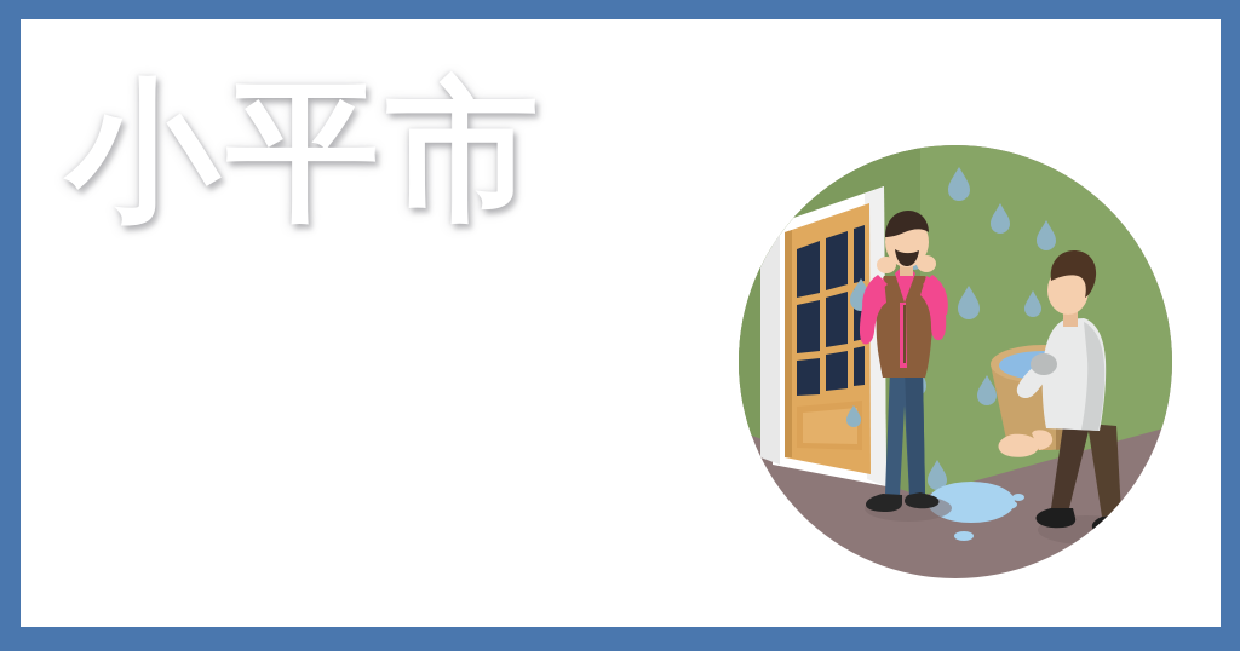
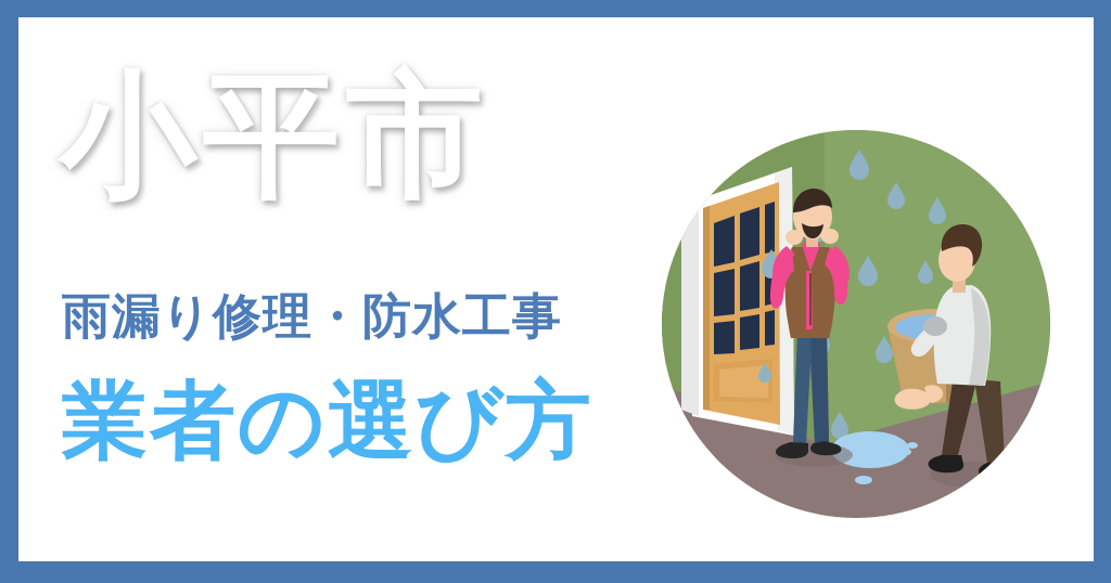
  小平市
+ 雨漏り修理・防水工事
+ 業者の選び方
